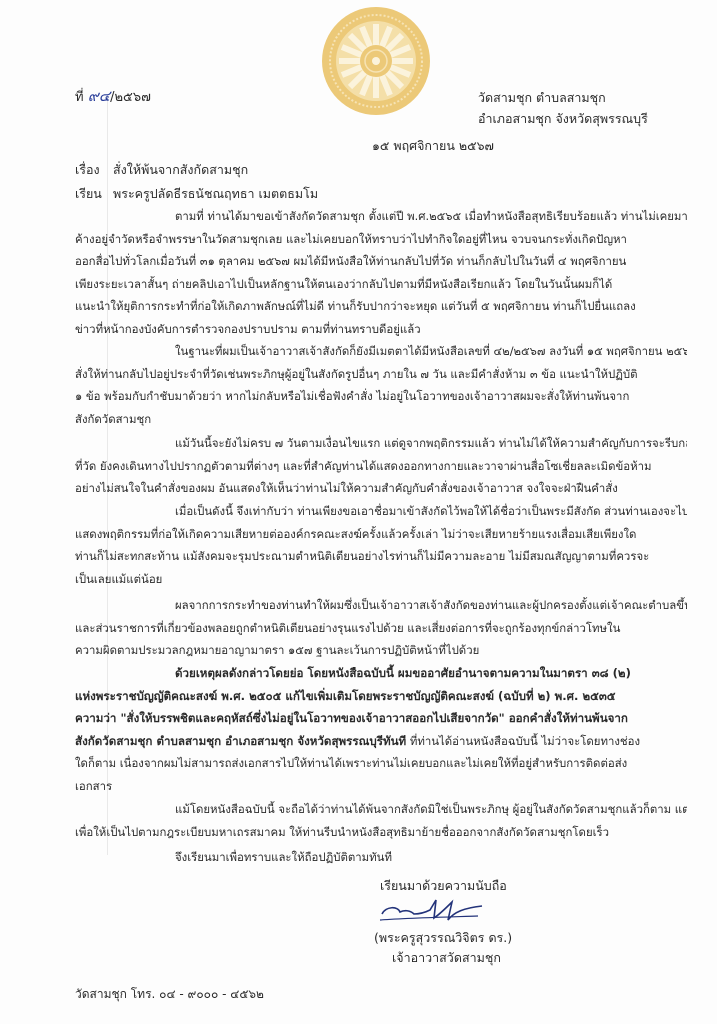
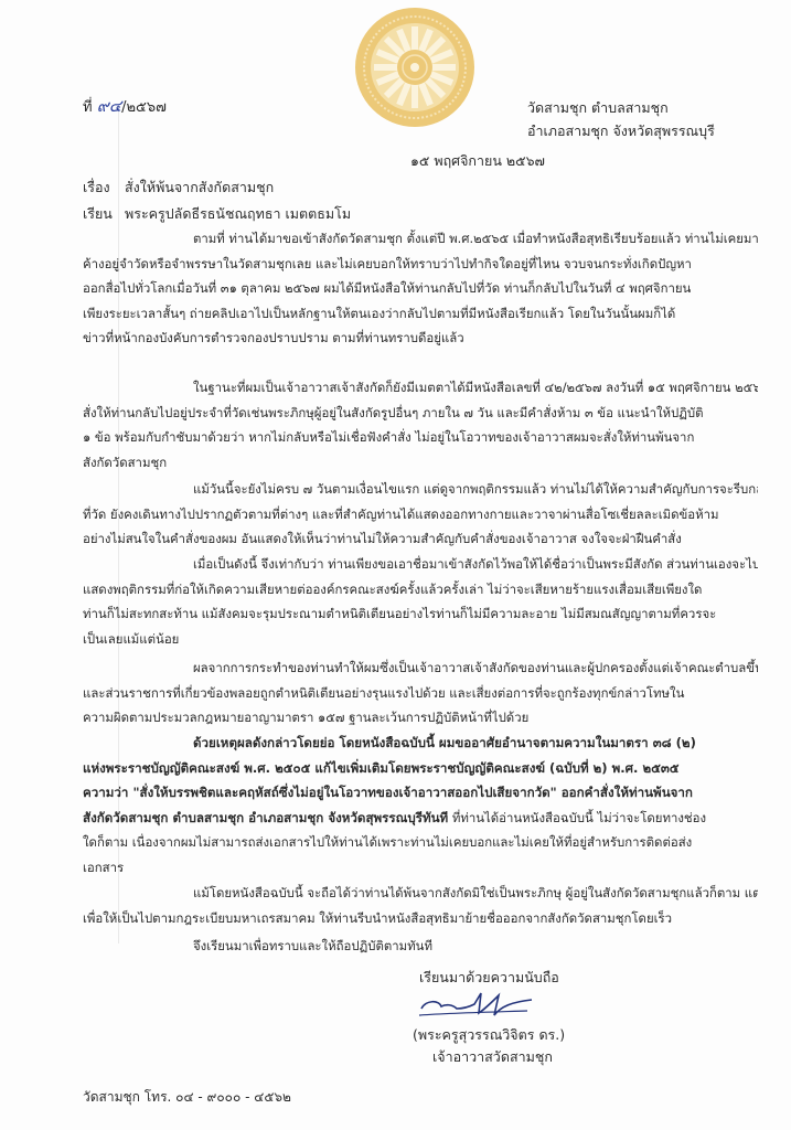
  ที่ ๙๔/๒๕๖๗
  วัดสามชุก ตำบลสามชุก
  อำเภอสามชุก จังหวัดสุพรรณบุรี
  ๑๕ พฤศจิกายน ๒๕๖๗
  เรื่อง
  สั่งให้พ้นจากสังกัดสามชุก
  เรียน
  พระครูปลัดธีรธนัชณฤทธา เมตตธมโม
  ตามที่ ท่านได้มาขอเข้าสังกัดวัดสามชุก ตั้งแต่ปี พ.ศ.๒๕๖๕ เมื่อทำหนังสือสุทธิเรียบร้อยแล้ว ท่านไม่เคยมา
  ค้างอยู่จำวัดหรือจำพรรษาในวัดสามชุกเลย และไม่เคยบอกให้ทราบว่าไปทำกิจใดอยู่ที่ไหน จวบจนกระทั่งเกิดปัญหา
  ออกสื่อไปทั่วโลกเมื่อวันที่ ๓๑ ตุลาคม ๒๕๖๗ ผมได้มีหนังสือให้ท่านกลับไปที่วัด ท่านก็กลับไปในวันที่ ๔ พฤศจิกายน
  เพียงระยะเวลาสั้นๆ ถ่ายคลิปเอาไปเป็นหลักฐานให้ตนเองว่ากลับไปตามที่มีหนังสือเรียกแล้ว โดยในวันนั้นผมก็ได้
- แนะนำให้ยุติการกระทำที่ก่อให้เกิดภาพลักษณ์ที่ไม่ดี ท่านก็รับปากว่าจะหยุด แต่วันที่ ๕ พฤศจิกายน ท่านก็ไปยื่นแถลง
  ข่าวที่หน้ากองบังคับการตำรวจกองปราบปราม ตามที่ท่านทราบดีอยู่แล้ว
  ในฐานะที่ผมเป็นเจ้าอาวาสเจ้าสังกัดก็ยังมีเมตตาได้มีหนังสือเลขที่ ๔๒/๒๕๖๗ ลงวันที่ ๑๕ พฤศจิกายน ๒๕๖
  สั่งให้ท่านกลับไปอยู่ประจำที่วัดเช่นพระภิกษุผู้อยู่ในสังกัดรูปอื่นๆ ภายใน ๗ วัน และมีคำสั่งห้าม ๓ ข้อ แนะนำให้ปฏิบัติ
  ๑ ข้อ พร้อมกับกำชับมาด้วยว่า หากไม่กลับหรือไม่เชื่อฟังคำสั่ง ไม่อยู่ในโอวาทของเจ้าอาวาสผมจะสั่งให้ท่านพ้นจาก
  สังกัดวัดสามชุก
  แม้วันนี้จะยังไม่ครบ ๗ วันตามเงื่อนไขแรก แต่ดูจากพฤติกรรมแล้ว ท่านไม่ได้ให้ความสำคัญกับการจะรีบก
  ที่วัด ยังคงเดินทางไปปรากฏตัวตามที่ต่างๆ และที่สำคัญท่านได้แสดงออกทางกายและวาจาผ่านสื่อโซเชี่ยลละเมิดข้อห้าม
  อย่างไม่สนใจในคำสั่งของผม อันแสดงให้เห็นว่าท่านไม่ให้ความสำคัญกับคำสั่งของเจ้าอาวาส จงใจจะฝ่าฝืนคำสั่ง
  เมื่อเป็นดังนี้ จึงเท่ากับว่า ท่านเพียงขอเอาชื่อมาเข้าสังกัดไว้พอให้ได้ชื่อว่าเป็นพระมีสังกัด ส่วนท่านเองจะไป
  แสดงพฤติกรรมที่ก่อให้เกิดความเสียหายต่อองค์กรคณะสงฆ์ครั้งแล้วครั้งเล่า ไม่ว่าจะเสียหายร้ายแรงเสื่อมเสียเพียงใด
  ท่านก็ไม่สะทกสะท้าน แม้สังคมจะรุมประณามตำหนิติเตียนอย่างไรท่านก็ไม่มีความละอาย ไม่มีสมณสัญญาตามที่ควรจะ
  เป็นเลยแม้แต่น้อย
  ผลจากการกระทำของท่านทำให้ผมซึ่งเป็นเจ้าอาวาสเจ้าสังกัดของท่านและผู้ปกครองตั้งแต่เจ้าคณะตำบลขึ้
  และส่วนราชการที่เกี่ยวข้องพลอยถูกตำหนิติเตียนอย่างรุนแรงไปด้วย และเสี่ยงต่อการที่จะถูกร้องทุกข์กล่าวโทษใน
  ความผิดตามประมวลกฎหมายอาญามาตรา ๑๕๗ ฐานละเว้นการปฏิบัติหน้าที่ไปด้วย
  ด้วยเหตุผลดังกล่าวโดยย่อ โดยหนังสือฉบับนี้ ผมขออาศัยอำนาจตามความในมาตรา ๓๘ (๒)
  แห่งพระราชบัญญัติคณะสงฆ์ พ.ศ. ๒๕๐๕ แก้ไขเพิ่มเติมโดยพระราชบัญญัติคณะสงฆ์ (ฉบับที่ ๒) พ.ศ. ๒๕๓๕
  ความว่า "สั่งให้บรรพชิตและคฤหัสถ์ซึ่งไม่อยู่ในโอวาทของเจ้าอาวาสออกไปเสียจากวัด" ออกคำสั่งให้ท่านพ้นจาก
  สังกัดวัดสามชุก ตำบลสามชุก อำเภอสามชุก จังหวัดสุพรรณบุรีทันที ที่ท่านได้อ่านหนังสือฉบับนี้ ไม่ว่าจะโดยทางช่อง
  ใดก็ตาม เนื่องจากผมไม่สามารถส่งเอกสารไปให้ท่านได้เพราะท่านไม่เคยบอกและไม่เคยให้ที่อยู่สำหรับการติดต่อส่ง
  เอกสาร
  แม้โดยหนังสือฉบับนี้ จะถือได้ว่าท่านได้พ้นจากสังกัดมิใช่เป็นพระภิกษุ ผู้อยู่ในสังกัดวัดสามชุกแล้วก็ตาม แต่
  เพื่อให้เป็นไปตามกฎระเบียบมหาเถรสมาคม ให้ท่านรีบนำหนังสือสุทธิมาย้ายชื่อออกจากสังกัดวัดสามชุกโดยเร็ว
  จึงเรียนมาเพื่อทราบและให้ถือปฏิบัติตามทันที
  เรียนมาด้วยความนับถือ
  (พระครูสุวรรณวิจิตร ดร.)
  เจ้าอาวาสวัดสามชุก
  วัดสามชุก โทร. ๐๔ - ๙๐๐๐ - ๔๕๖๒
